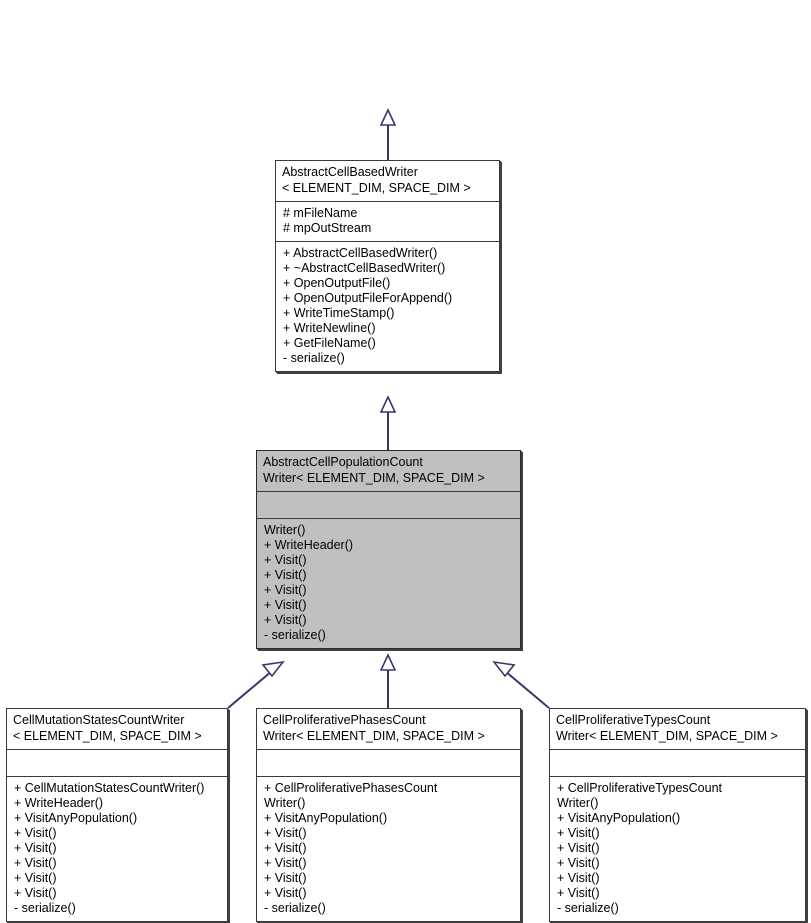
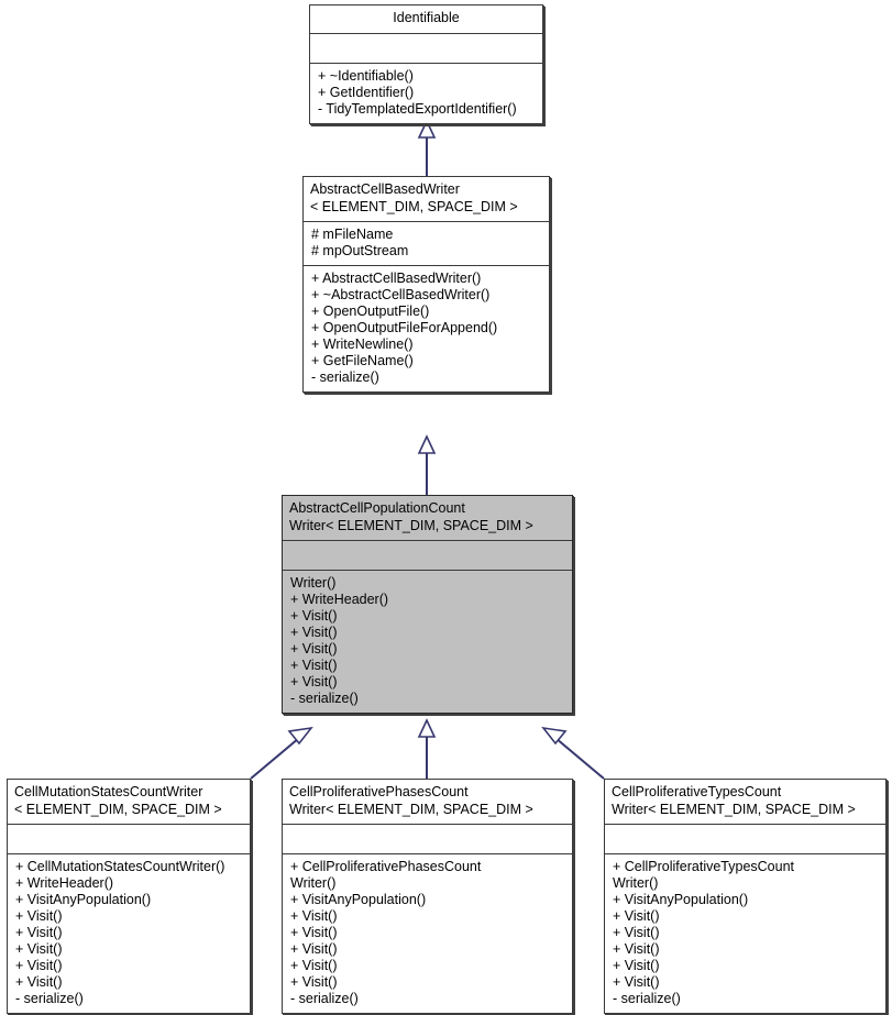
+ Identifiable
+ + ~Identifiable()
+ + GetIdentifier()
+ - TidyTemplatedExportIdentifier()
  AbstractCellBasedWriter
  < ELEMENT_DIM, SPACE_DIM >
  # mFileName
  # mpOutStream
  + AbstractCellBasedWriter()
  + ~AbstractCellBasedWriter()
  + OpenOutputFile()
  + OpenOutputFileForAppend()
- + WriteTimeStamp()
  + WriteNewline()
  + GetFileName()
  - serialize()
  AbstractCellPopulationCount
  Writer< ELEMENT_DIM, SPACE_DIM >
  Writer()
  + WriteHeader()
  + Visit()
  + Visit()
  + Visit()
  + Visit()
  + Visit()
  - serialize()
  CellMutationStatesCountWriter
  < ELEMENT_DIM, SPACE_DIM >
  + CellMutationStatesCountWriter()
  + WriteHeader()
  + VisitAnyPopulation()
  + Visit()
  + Visit()
  + Visit()
  + Visit()
  + Visit()
  - serialize()
  CellProliferativePhasesCount
  Writer< ELEMENT_DIM, SPACE_DIM >
  + CellProliferativePhasesCount
  Writer()
  + VisitAnyPopulation()
  + Visit()
  + Visit()
  + Visit()
  + Visit()
  + Visit()
  - serialize()
  CellProliferativeTypesCount
  Writer< ELEMENT_DIM, SPACE_DIM >
  + CellProliferativeTypesCount
  Writer()
  + VisitAnyPopulation()
  + Visit()
  + Visit()
  + Visit()
  + Visit()
  + Visit()
  - serialize()
